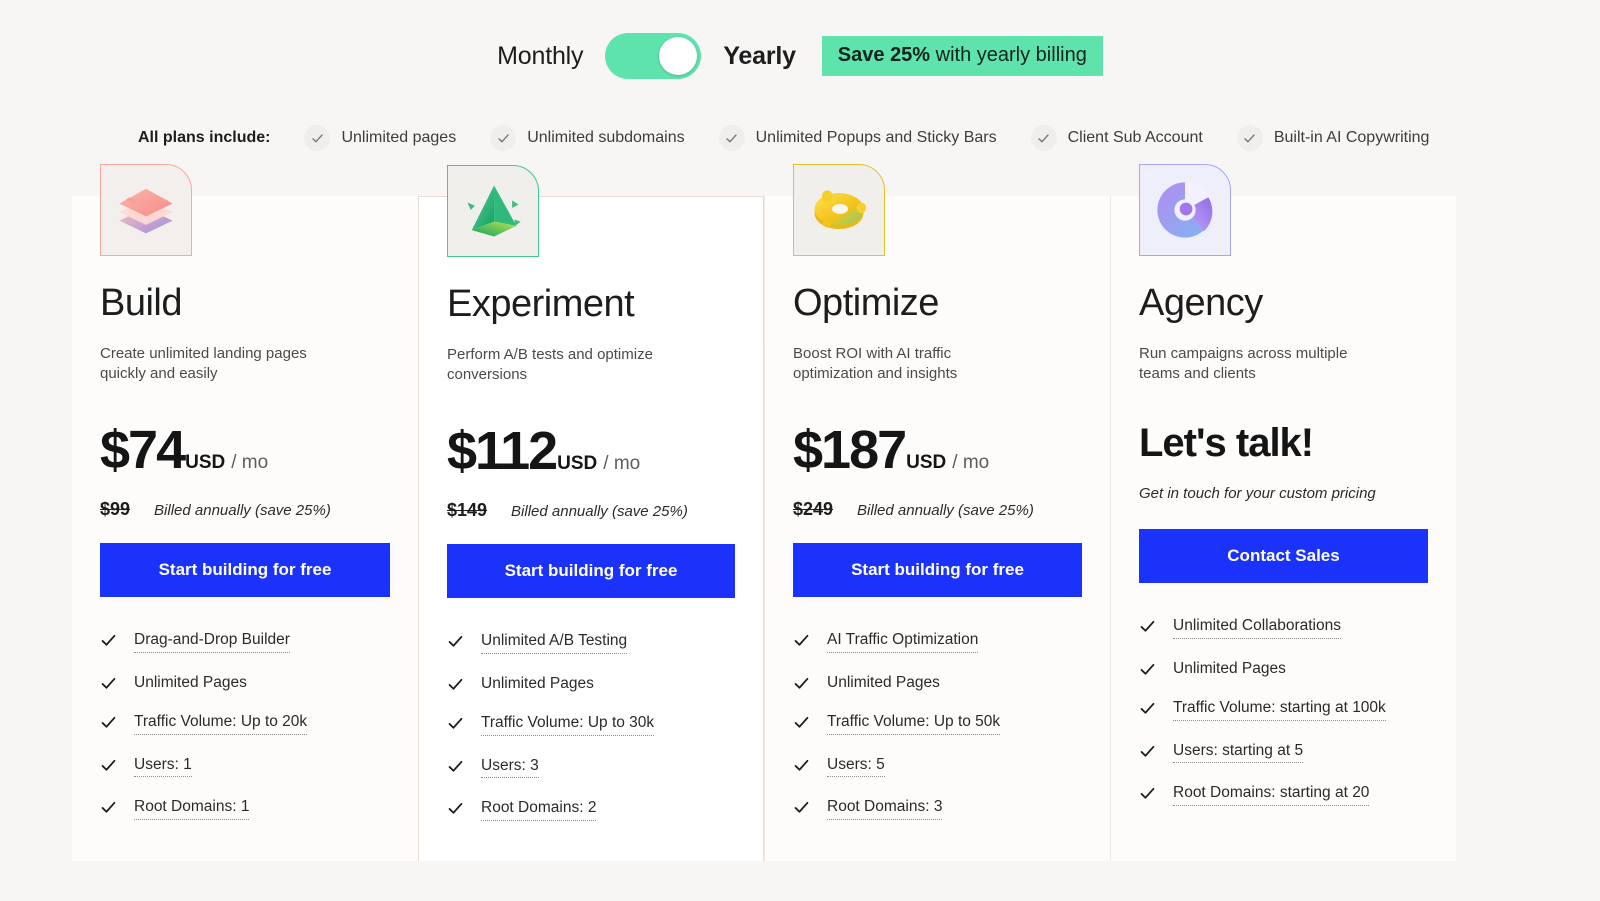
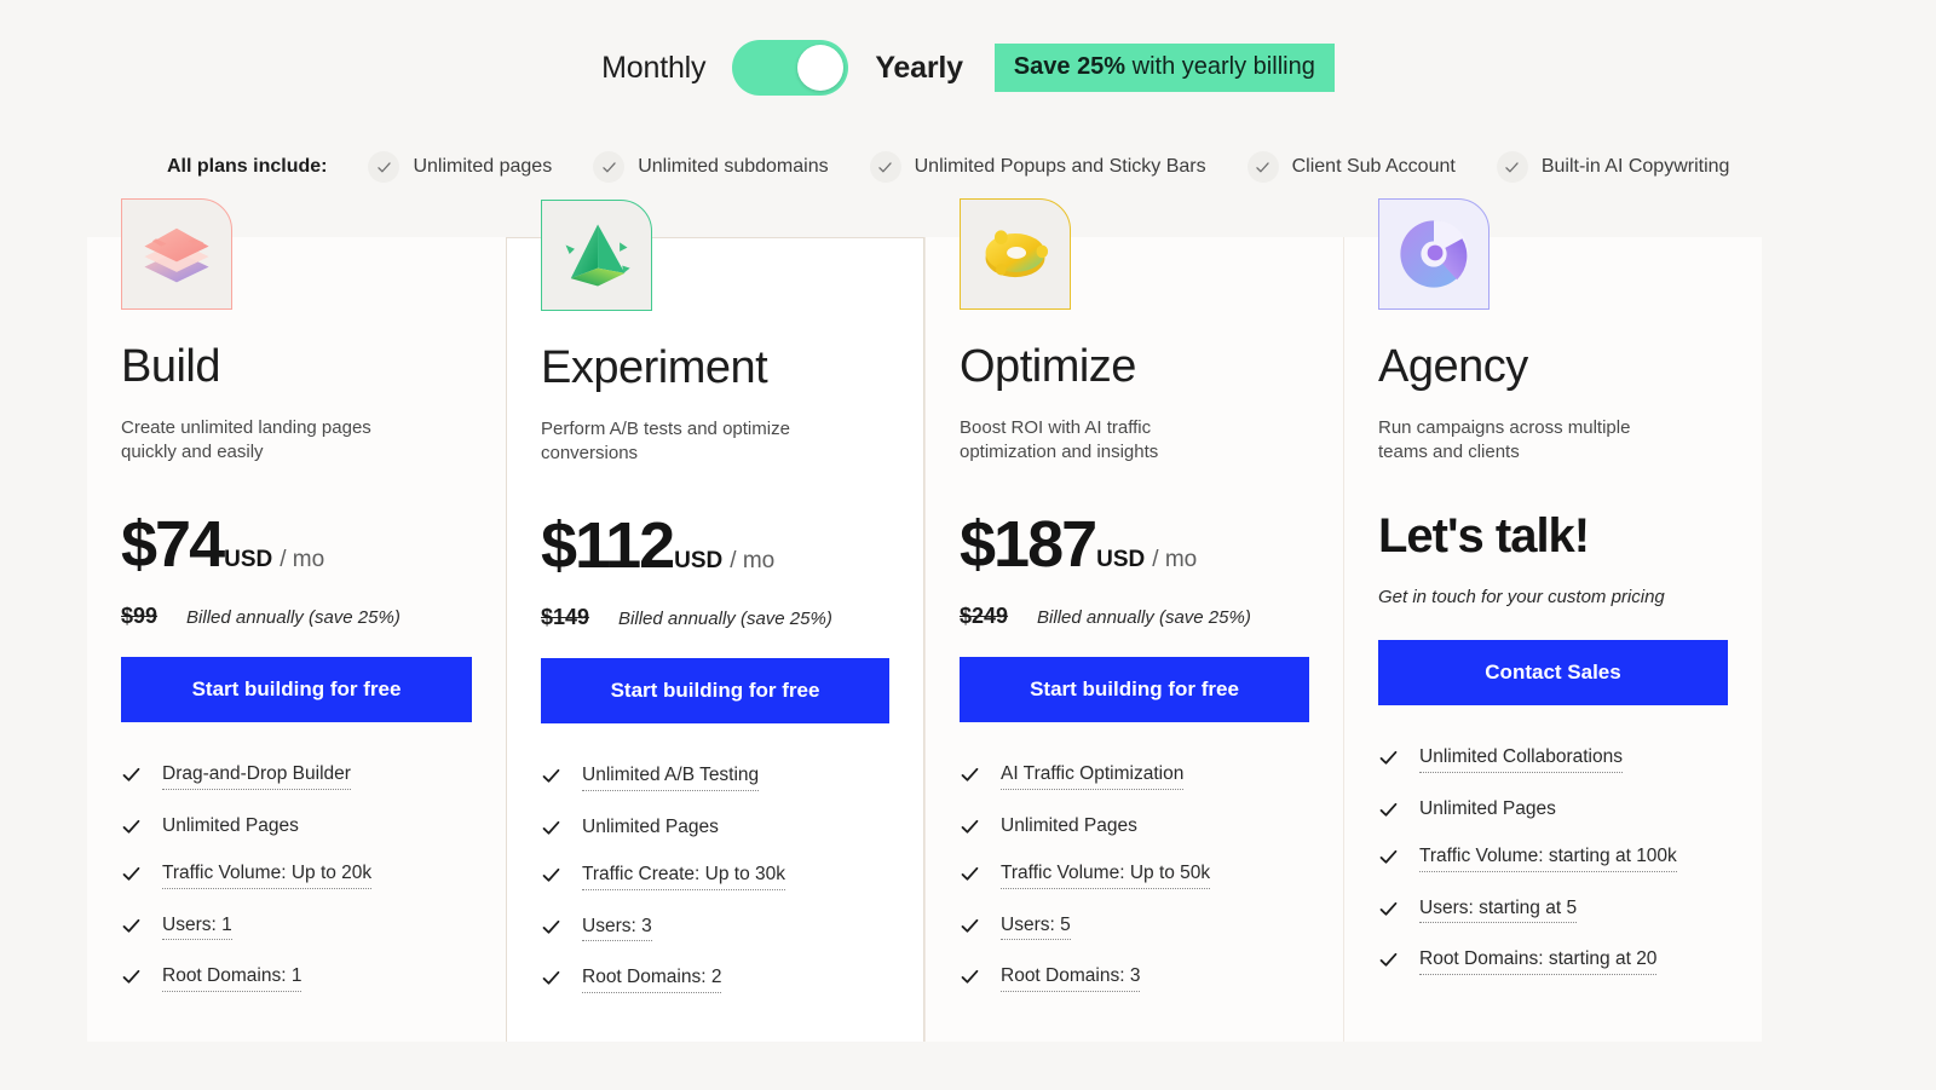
  Monthly
  Yearly
  Save 25% with yearly billing
  All plans include:
  Unlimited pages
  Unlimited subdomains
  Unlimited Popups and Sticky Bars
  Client Sub Account
  Built-in AI Copywriting
  Build
  Create unlimited landing pages quickly and easily
  $74
  USD
  / mo
  $99
  Billed annually (save 25%)
  Start building for free
  Drag-and-Drop Builder
  Unlimited Pages
  Traffic Volume: Up to 20k
  Users: 1
  Root Domains: 1
  Experiment
  Perform A/B tests and optimize conversions
  $112
  USD
  / mo
  $149
  Billed annually (save 25%)
  Start building for free
  Unlimited A/B Testing
  Unlimited Pages
- Traffic Volume: Up to 30k
+ Traffic Create: Up to 30k
  Users: 3
  Root Domains: 2
  Optimize
  Boost ROI with AI traffic optimization and insights
  $187
  USD
  / mo
  $249
  Billed annually (save 25%)
  Start building for free
  AI Traffic Optimization
  Unlimited Pages
  Traffic Volume: Up to 50k
  Users: 5
  Root Domains: 3
  Agency
  Run campaigns across multiple teams and clients
  Let's talk!
  Get in touch for your custom pricing
  Contact Sales
  Unlimited Collaborations
  Unlimited Pages
  Traffic Volume: starting at 100k
  Users: starting at 5
  Root Domains: starting at 20
